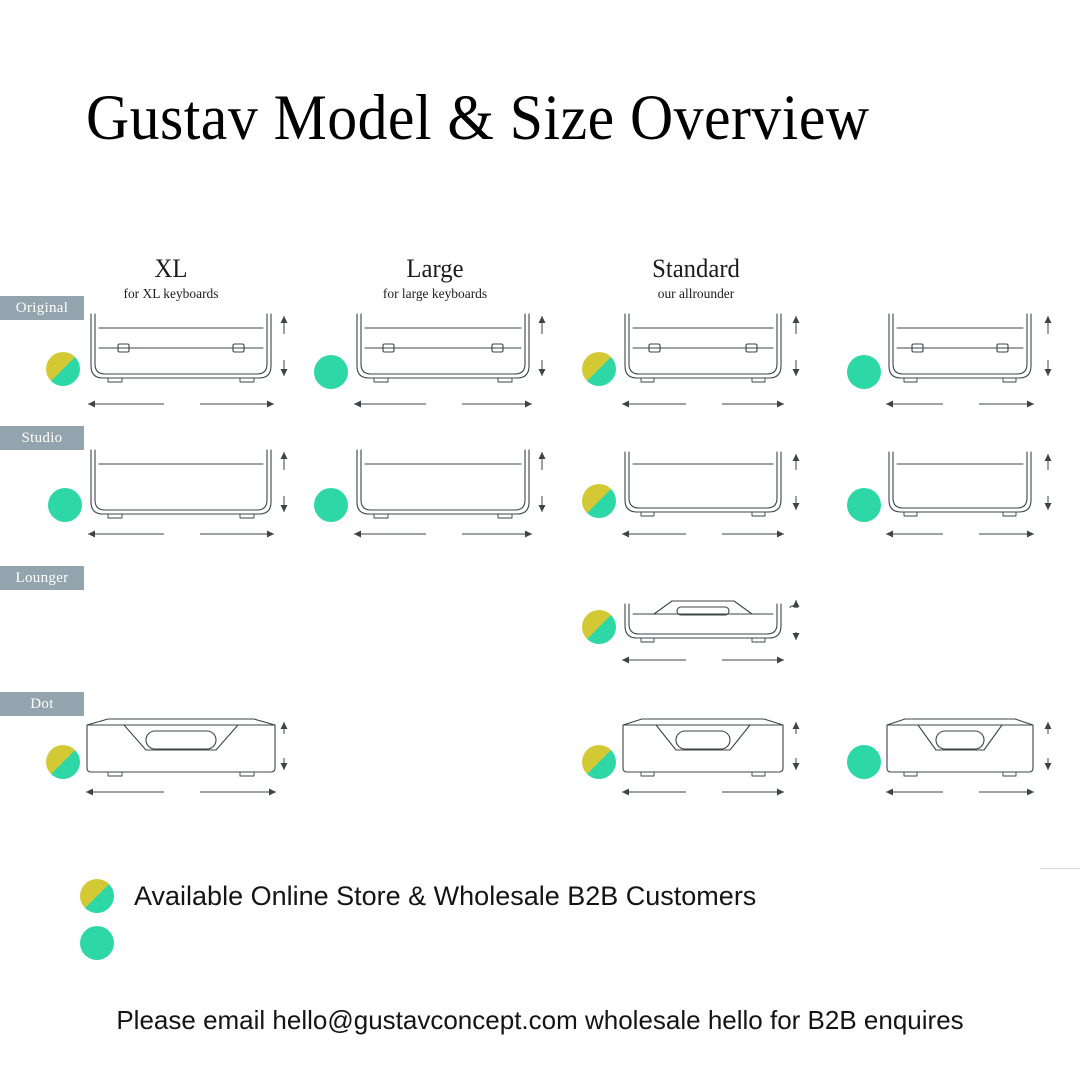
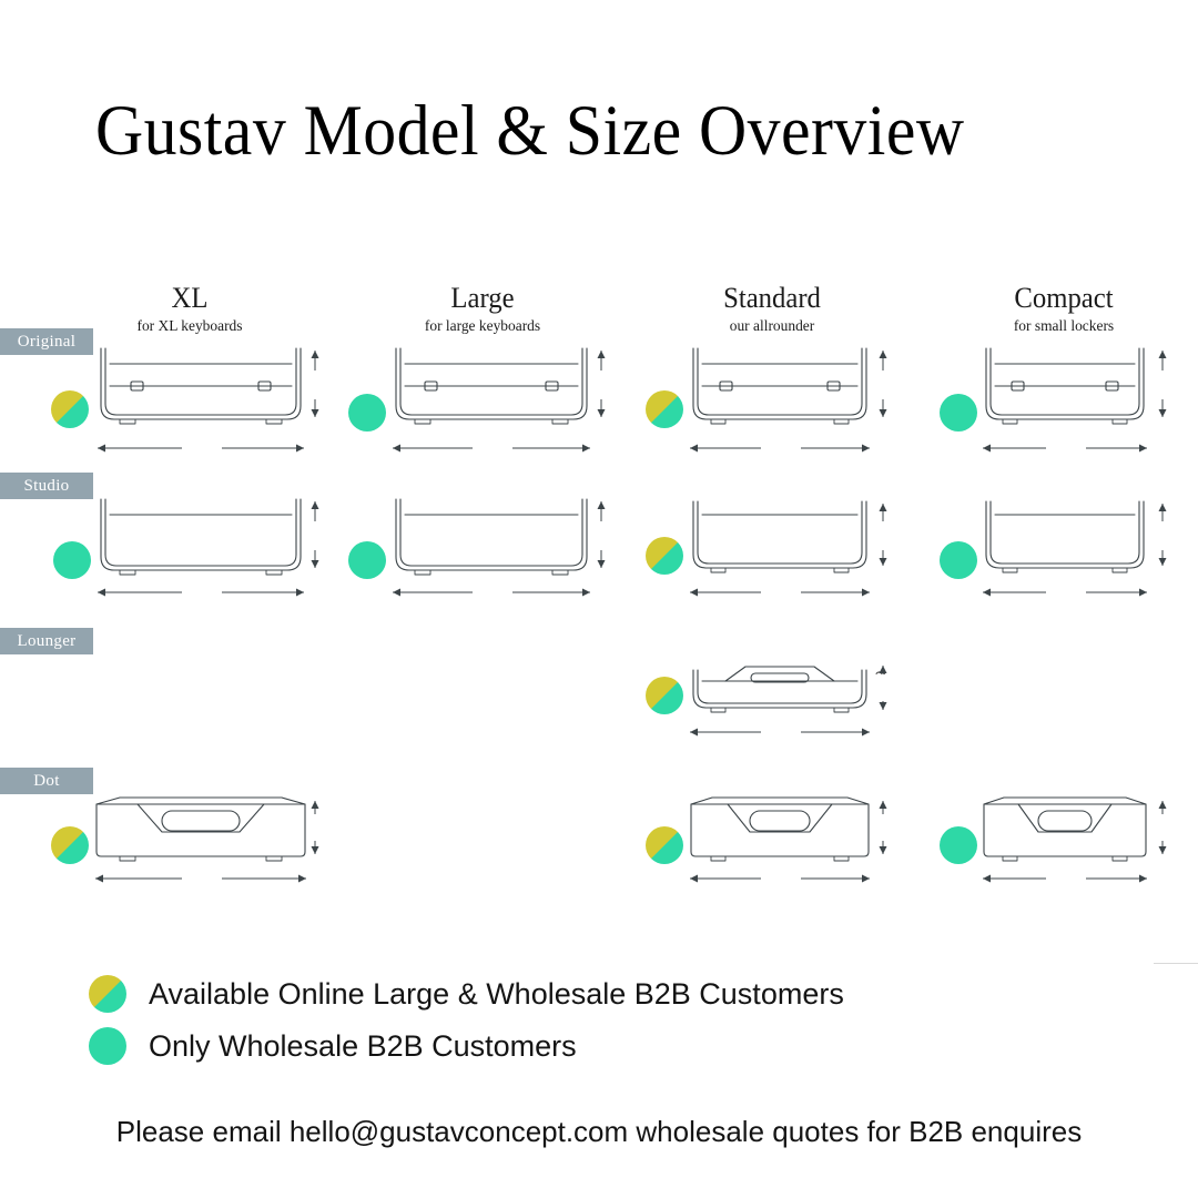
  Gustav Model & Size Overview
  XL
  for XL keyboards
  Large
  for large keyboards
  Standard
  our allrounder
+ Compact
+ for small lockers
  Original
  Studio
  Lounger
  Dot
- Available Online Store & Wholesale B2B Customers
+ Available Online Large & Wholesale B2B Customers
+ Only Wholesale B2B Customers
- Please email hello@gustavconcept.com wholesale hello for B2B enquires
+ Please email hello@gustavconcept.com wholesale quotes for B2B enquires
